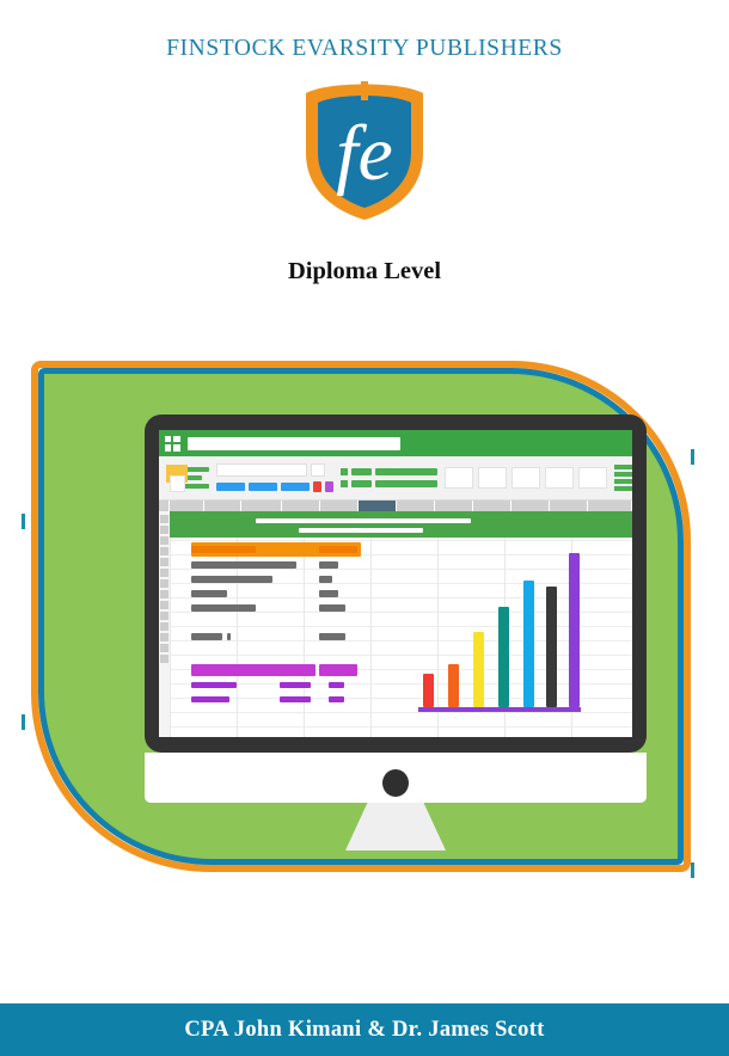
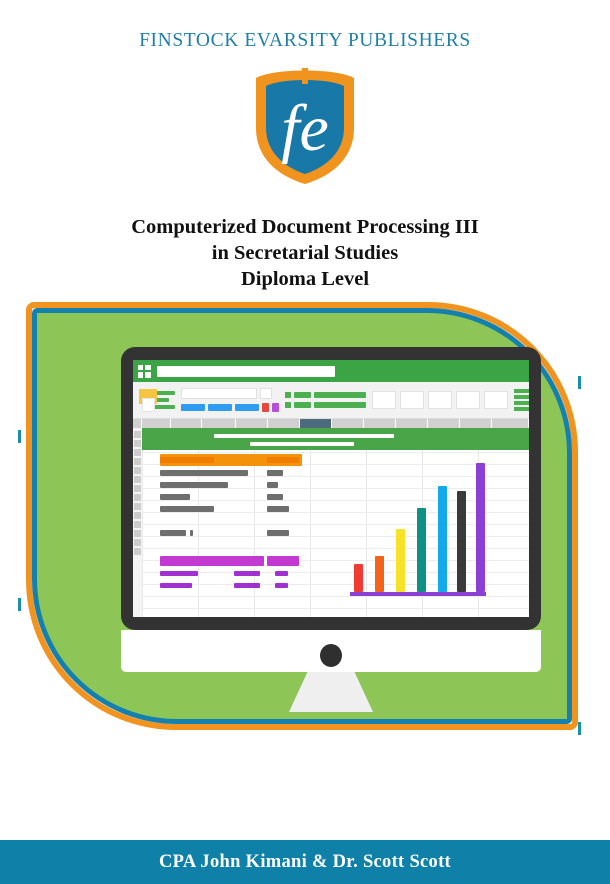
  FINSTOCK EVARSITY PUBLISHERS
  fe
+ Computerized Document Processing III
+ in Secretarial Studies
  Diploma Level
- CPA John Kimani & Dr. James Scott
+ CPA John Kimani & Dr. Scott Scott
